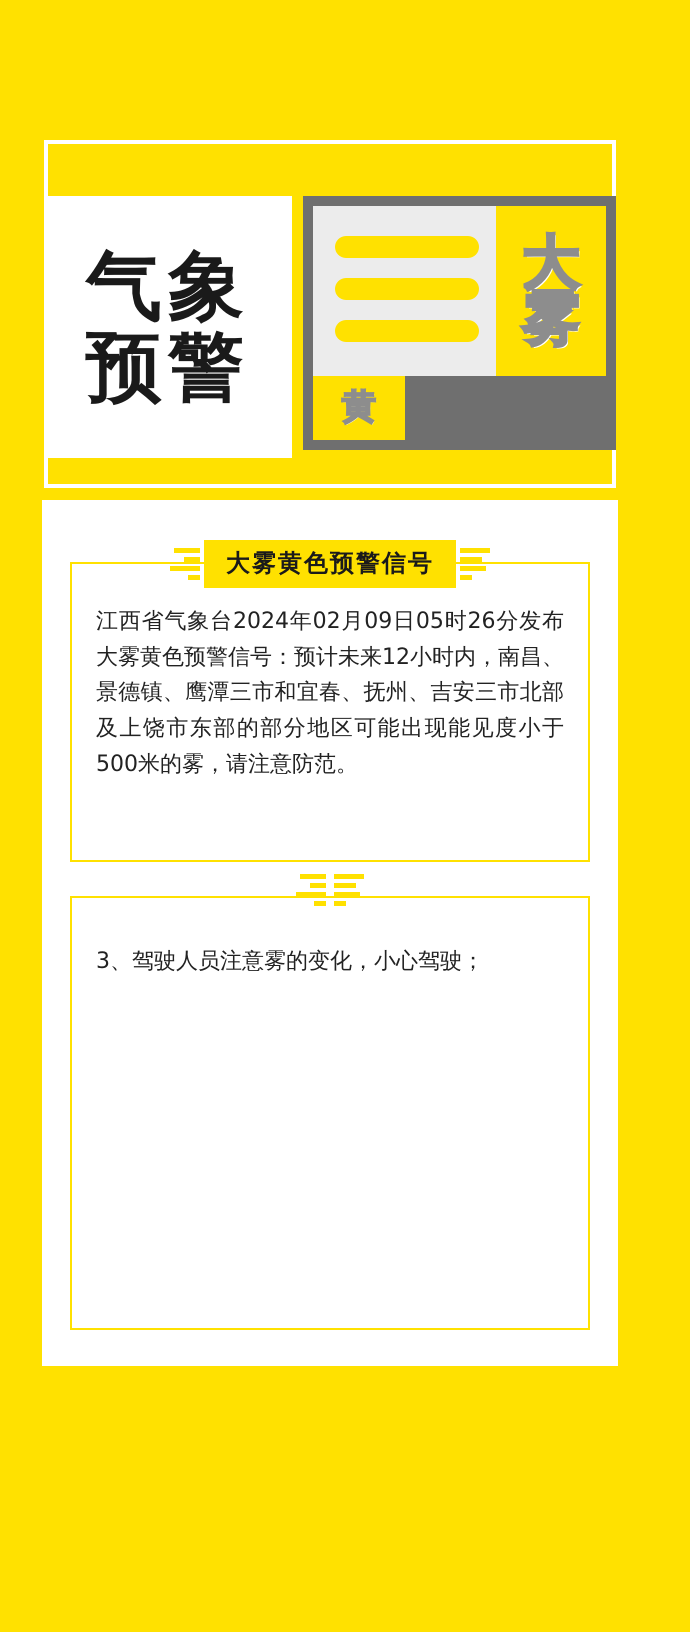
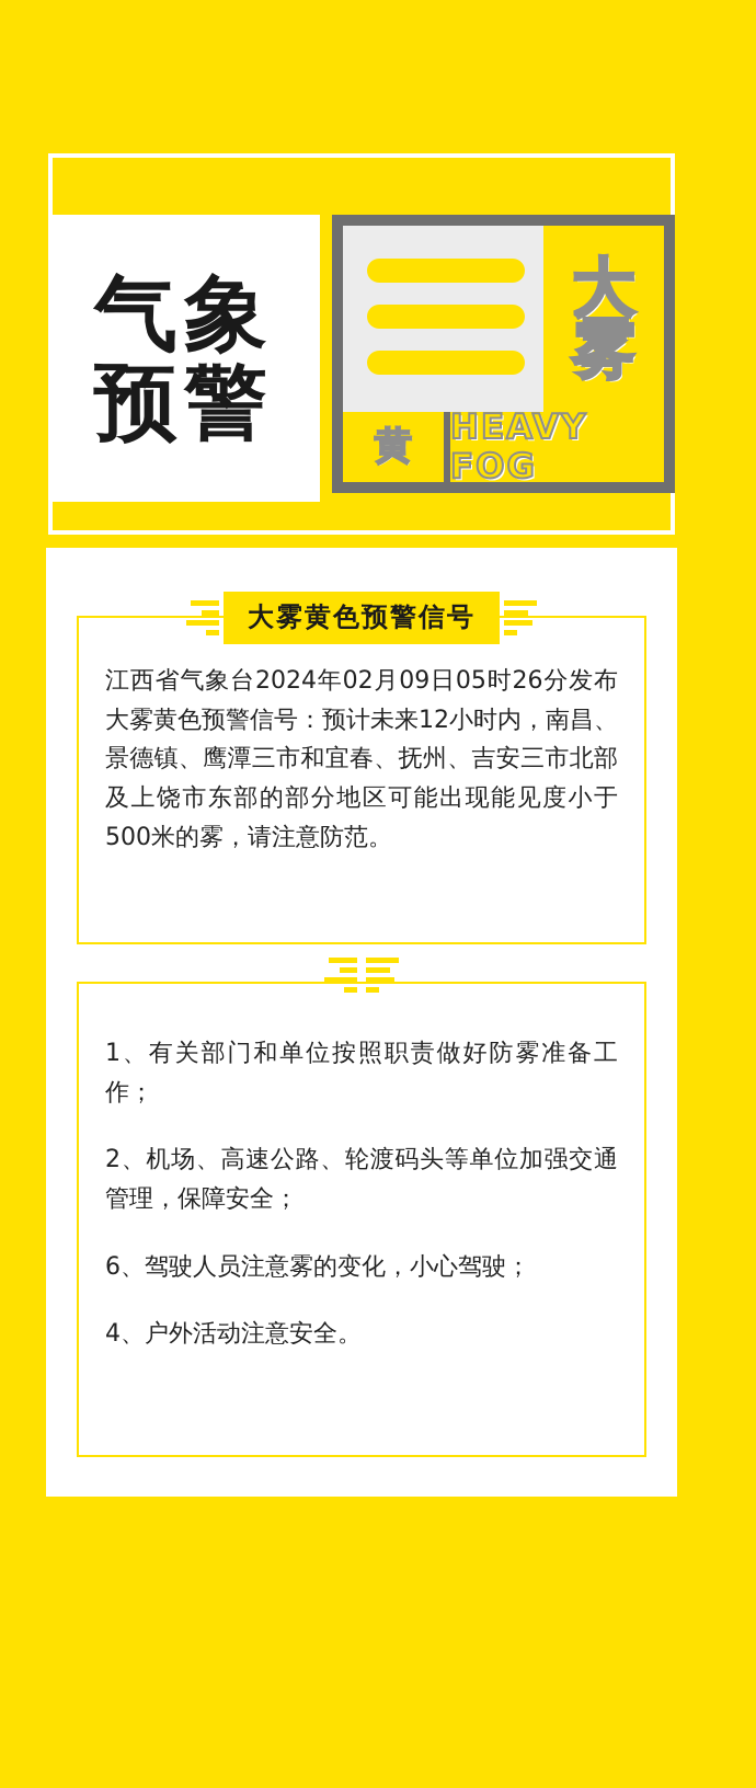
  气象
  预警
  大
  雾
  黄
+ HEAVY FOG
  大雾黄色预警信号
  江西省气象台2024年02月09日05时26分发布大雾黄色预警信号：预计未来12小时内，南昌、景德镇、鹰潭三市和宜春、抚州、吉安三市北部及上饶市东部的部分地区可能出现能见度小于500米的雾，请注意防范。
+ 1、有关部门和单位按照职责做好防雾准备工作；
+ 2、机场、高速公路、轮渡码头等单位加强交通管理，保障安全；
- 3、驾驶人员注意雾的变化，小心驾驶；
+ 6、驾驶人员注意雾的变化，小心驾驶；
+ 4、户外活动注意安全。
